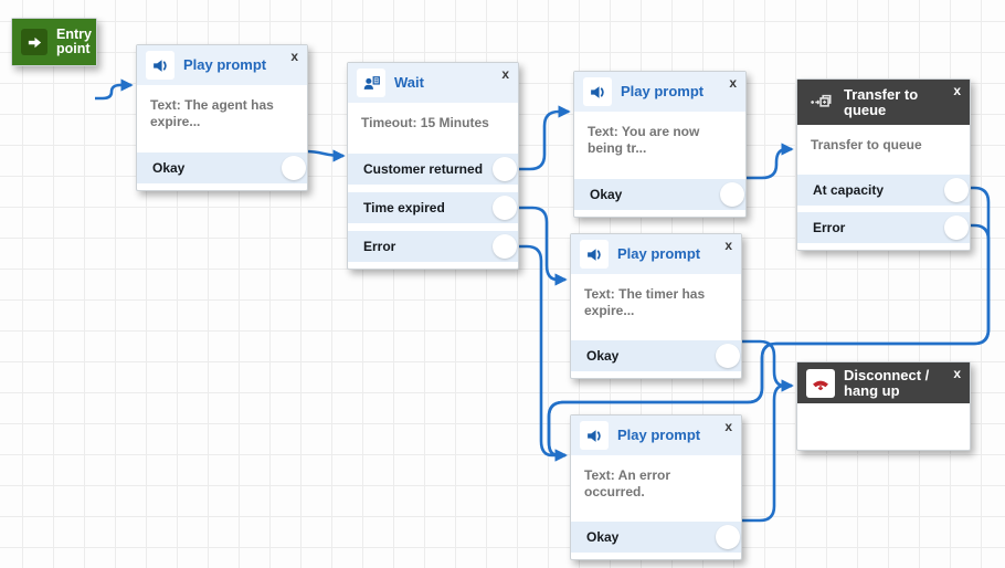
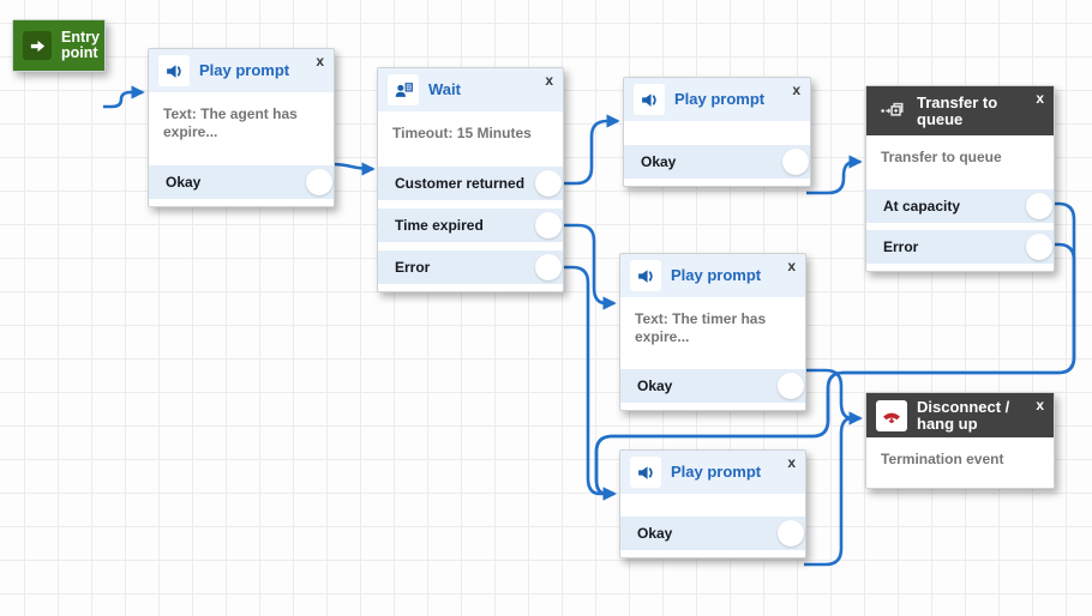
  Entry point
  Play prompt
  x
  Text: The agent has expire...
  Okay
  Wait
  x
  Timeout: 15 Minutes
  Customer returned
  Time expired
  Error
  Play prompt
  x
- Text: You are now being tr...
  Okay
  Transfer to queue
  x
  Transfer to queue
  At capacity
  Error
  Play prompt
  x
  Text: The timer has expire...
  Okay
  Disconnect / hang up
  x
+ Termination event
  Play prompt
  x
- Text: An error occurred.
  Okay
